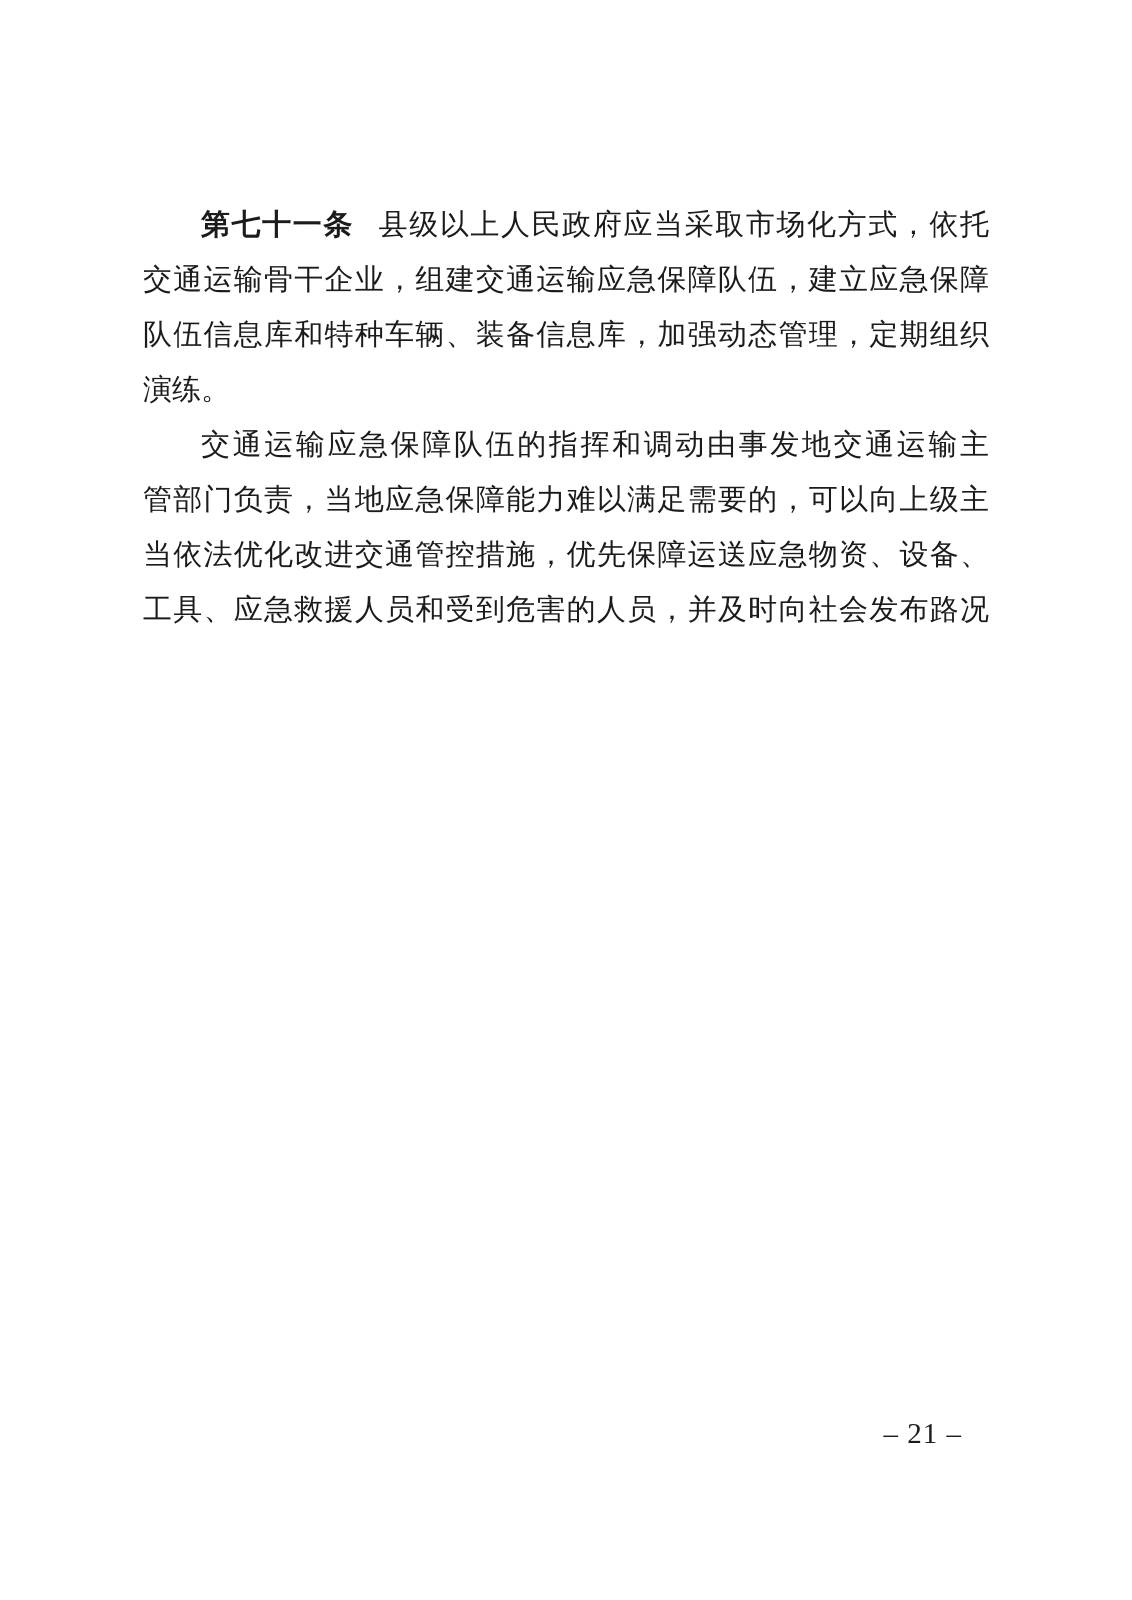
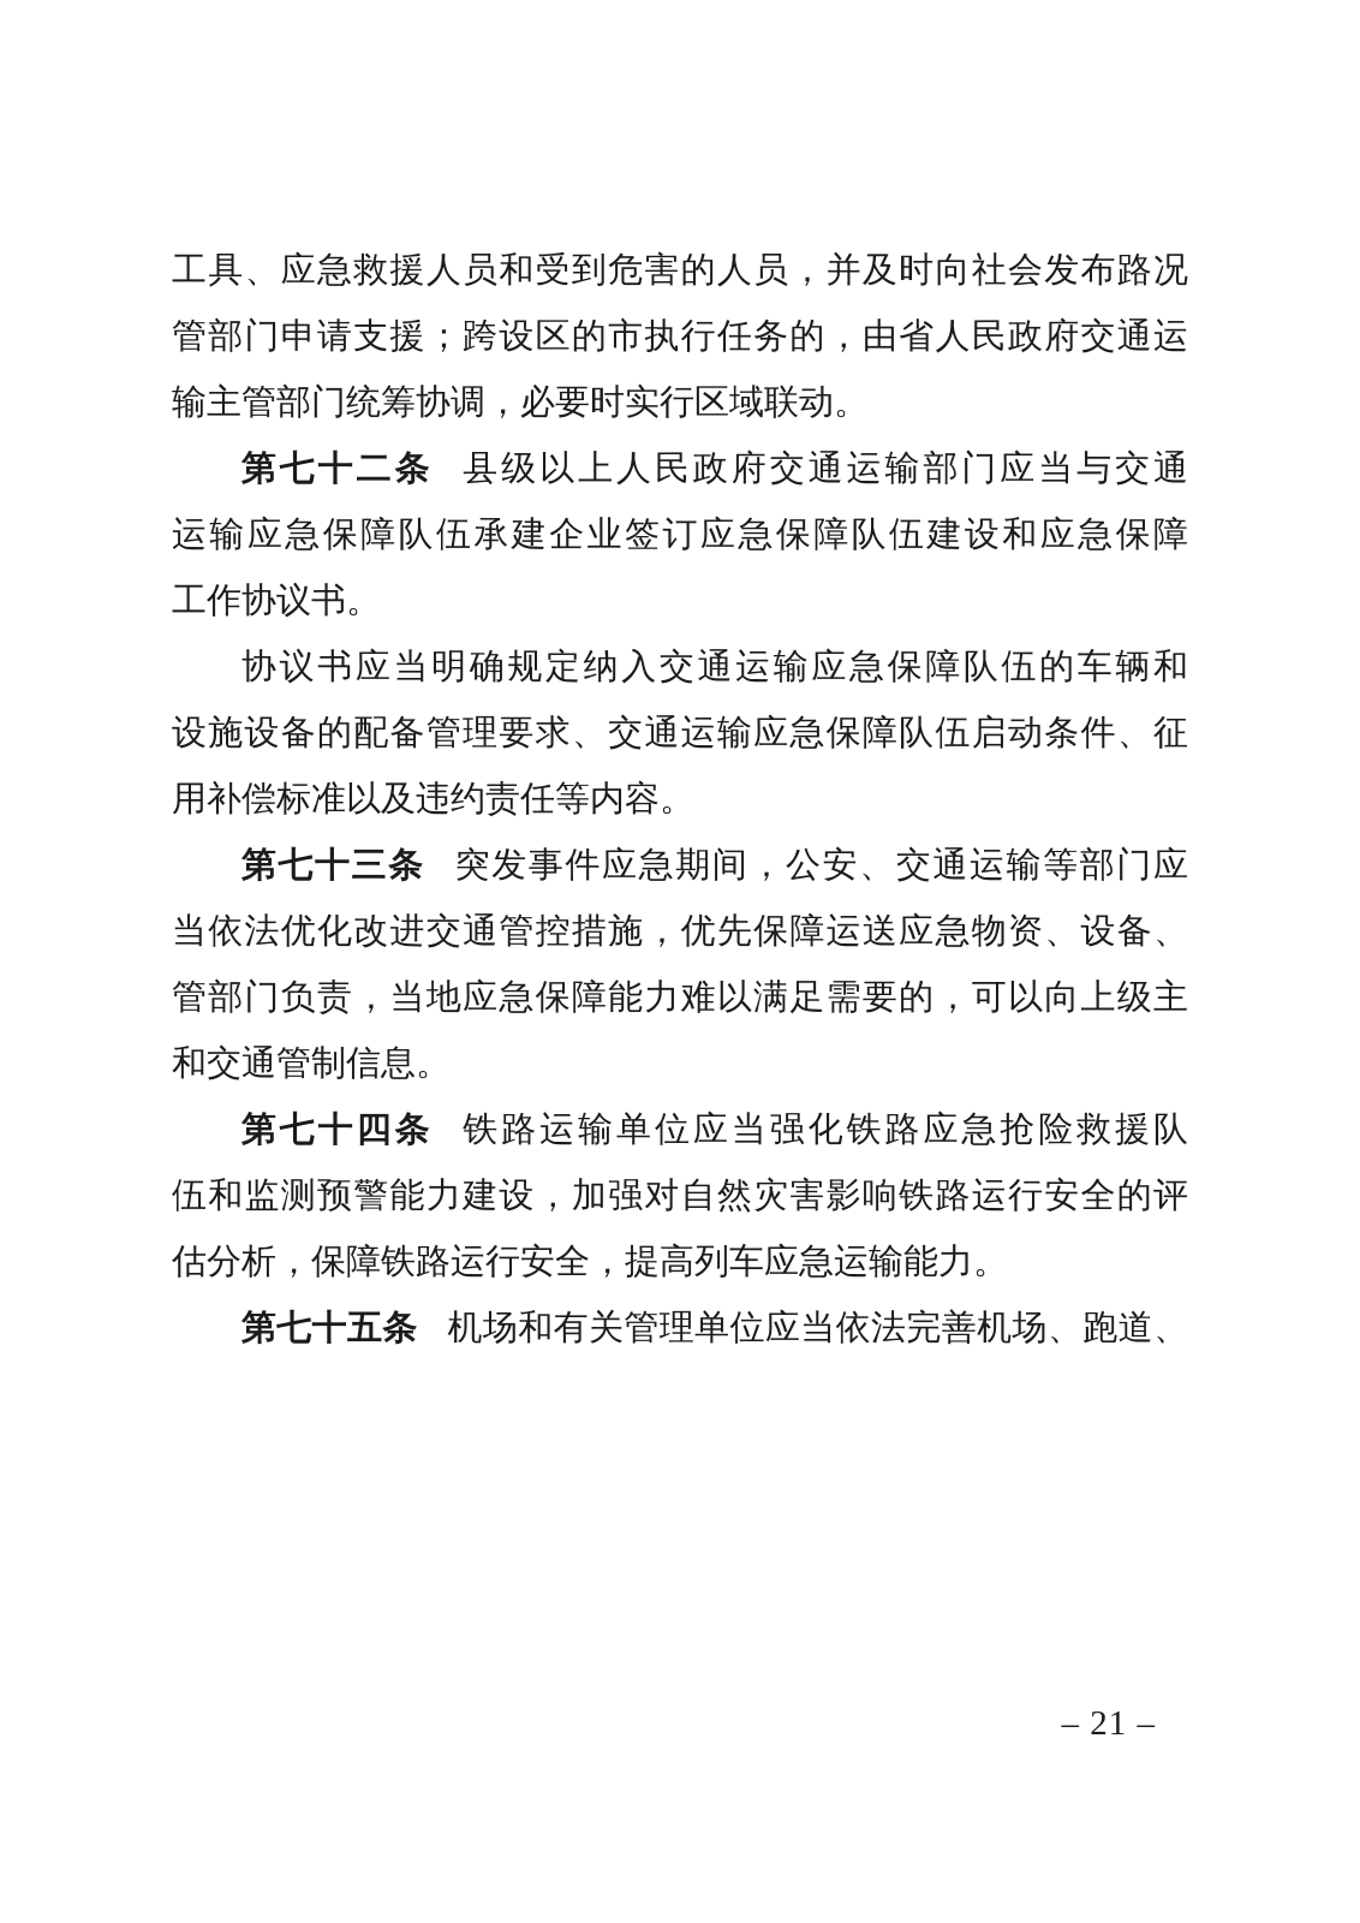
- 第七十一条 县级以上人民政府应当采取市场化方式，依托
- 交通运输骨干企业，组建交通运输应急保障队伍，建立应急保障
- 队伍信息库和特种车辆、装备信息库，加强动态管理，定期组织
- 演练。
- 交通运输应急保障队伍的指挥和调动由事发地交通运输主
- 管部门负责，当地应急保障能力难以满足需要的，可以向上级主
+ 工具、应急救援人员和受到危害的人员，并及时向社会发布路况
+ 管部门申请支援；跨设区的市执行任务的，由省人民政府交通运
+ 输主管部门统筹协调，必要时实行区域联动。
+ 第七十二条 县级以上人民政府交通运输部门应当与交通
+ 运输应急保障队伍承建企业签订应急保障队伍建设和应急保障
+ 工作协议书。
+ 协议书应当明确规定纳入交通运输应急保障队伍的车辆和
+ 设施设备的配备管理要求、交通运输应急保障队伍启动条件、征
+ 用补偿标准以及违约责任等内容。
+ 第七十三条 突发事件应急期间，公安、交通运输等部门应
  当依法优化改进交通管控措施，优先保障运送应急物资、设备、
- 工具、应急救援人员和受到危害的人员，并及时向社会发布路况
+ 管部门负责，当地应急保障能力难以满足需要的，可以向上级主
+ 和交通管制信息。
+ 第七十四条 铁路运输单位应当强化铁路应急抢险救援队
+ 伍和监测预警能力建设，加强对自然灾害影响铁路运行安全的评
+ 估分析，保障铁路运行安全，提高列车应急运输能力。
+ 第七十五条 机场和有关管理单位应当依法完善机场、跑道、
  – 21 –
